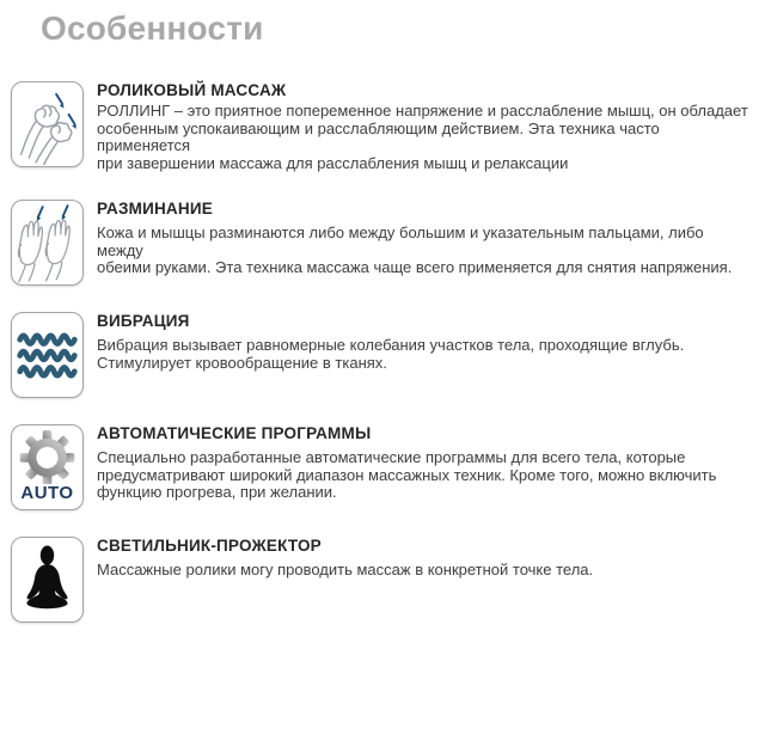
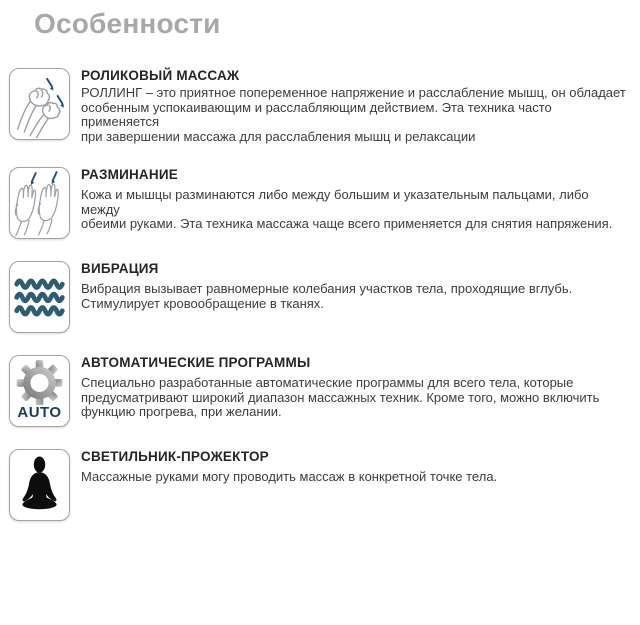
  Особенности
  РОЛИКОВЫЙ МАССАЖ
  РОЛЛИНГ – это приятное попеременное напряжение и расслабление мышц, он обладает
  особенным успокаивающим и расслабляющим действием. Эта техника часто применяется
  при завершении массажа для расслабления мышц и релаксации
  РАЗМИНАНИЕ
  Кожа и мышцы разминаются либо между большим и указательным пальцами, либо между
  обеими руками. Эта техника массажа чаще всего применяется для снятия напряжения.
  ВИБРАЦИЯ
  Вибрация вызывает равномерные колебания участков тела, проходящие вглубь.
  Стимулирует кровообращение в тканях.
  AUTO
  АВТОМАТИЧЕСКИЕ ПРОГРАММЫ
  Специально разработанные автоматические программы для всего тела, которые
  предусматривают широкий диапазон массажных техник. Кроме того, можно включить
  функцию прогрева, при желании.
  СВЕТИЛЬНИК-ПРОЖЕКТОР
- Массажные ролики могу проводить массаж в конкретной точке тела.
+ Массажные руками могу проводить массаж в конкретной точке тела.
